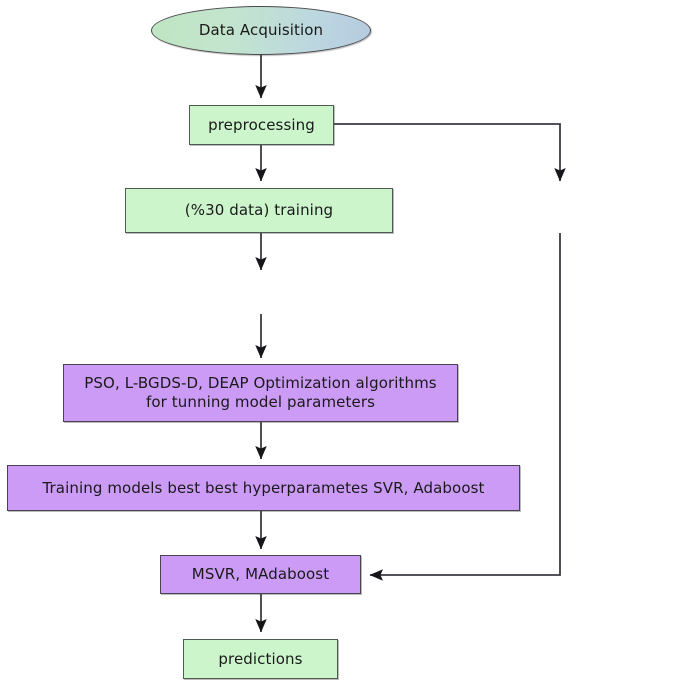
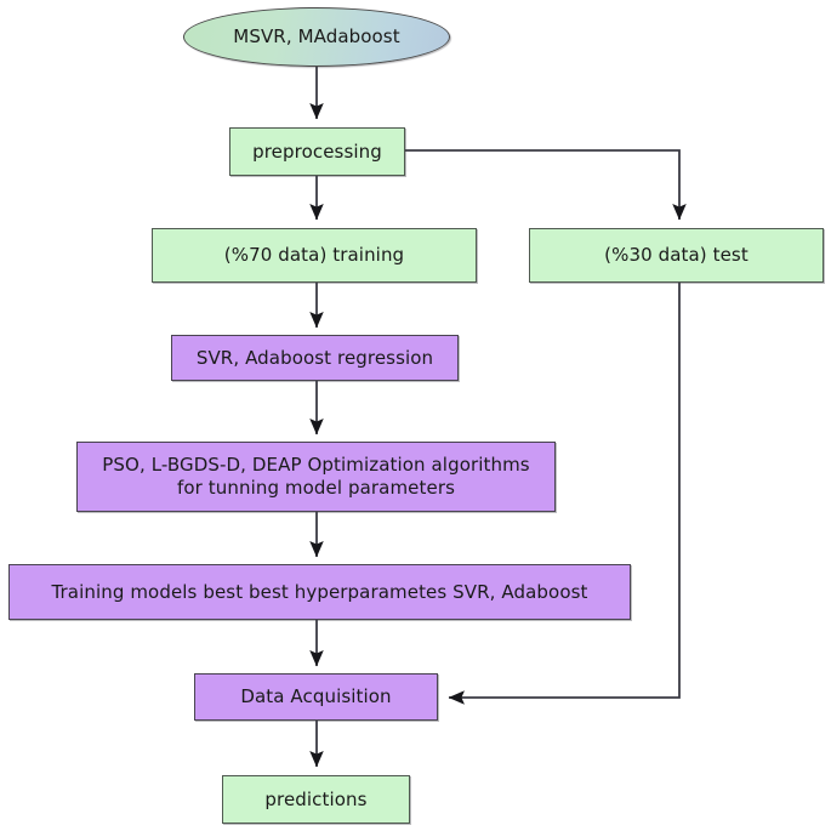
- Data Acquisition
+ MSVR, MAdaboost
  preprocessing
- (%30 data) training
+ (%70 data) training
+ (%30 data) test
+ SVR, Adaboost regression
  PSO, L-BGDS-D, DEAP Optimization algorithms
  for tunning model parameters
  Training models best best hyperparametes SVR, Adaboost
- MSVR, MAdaboost
+ Data Acquisition
  predictions
